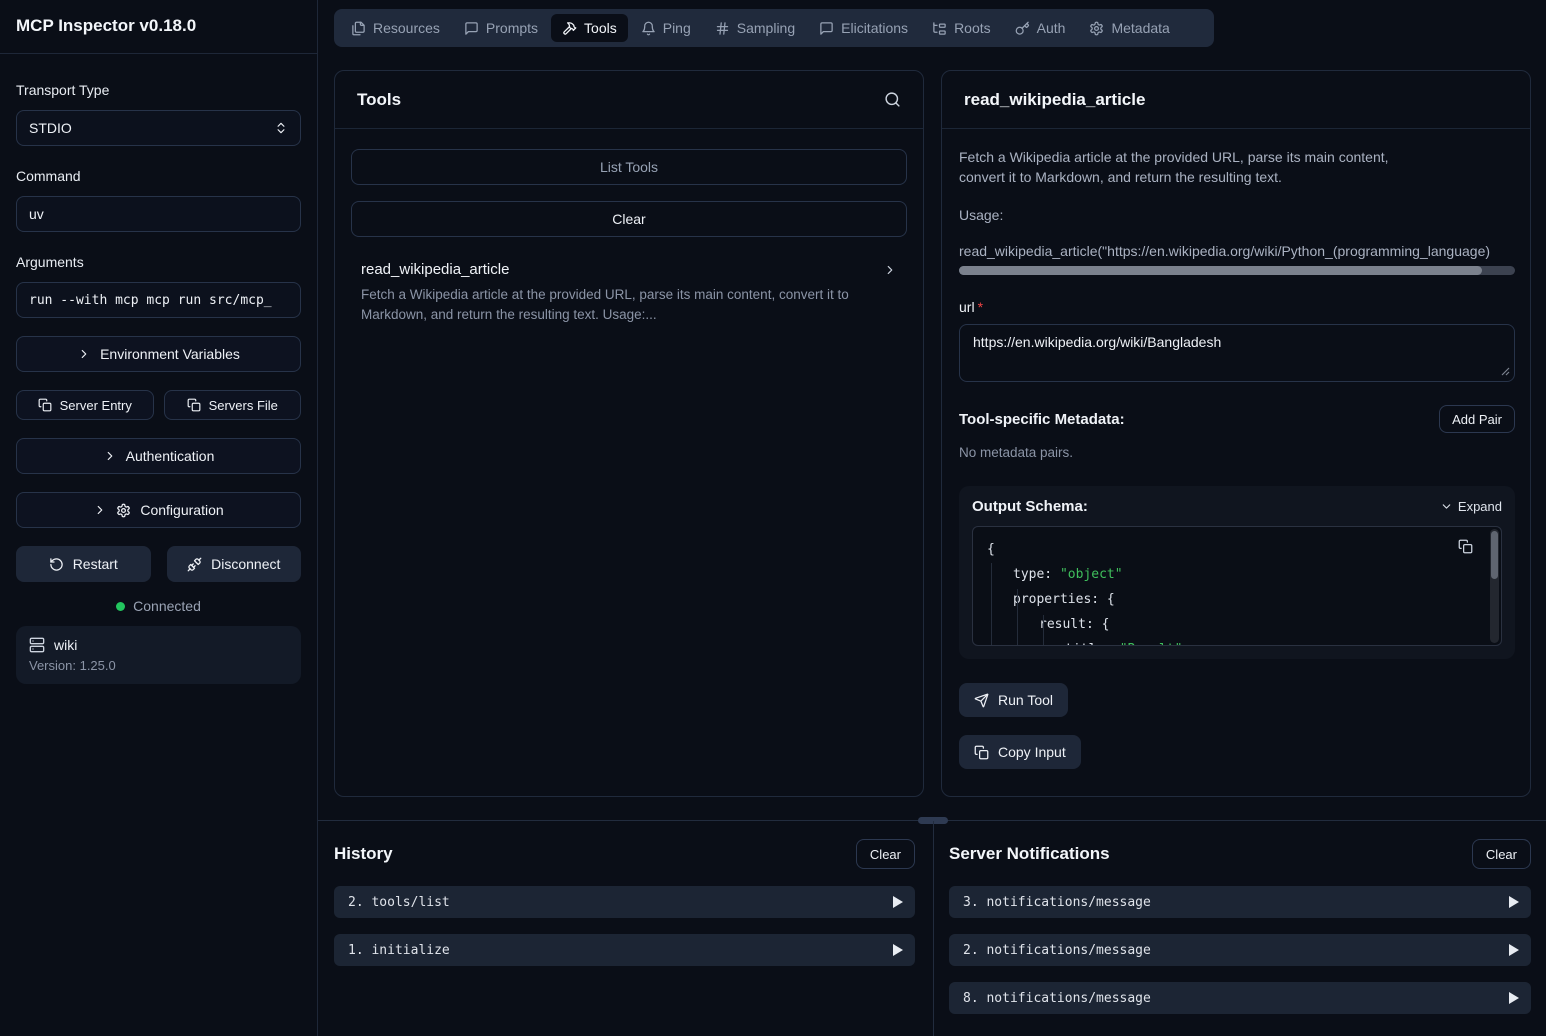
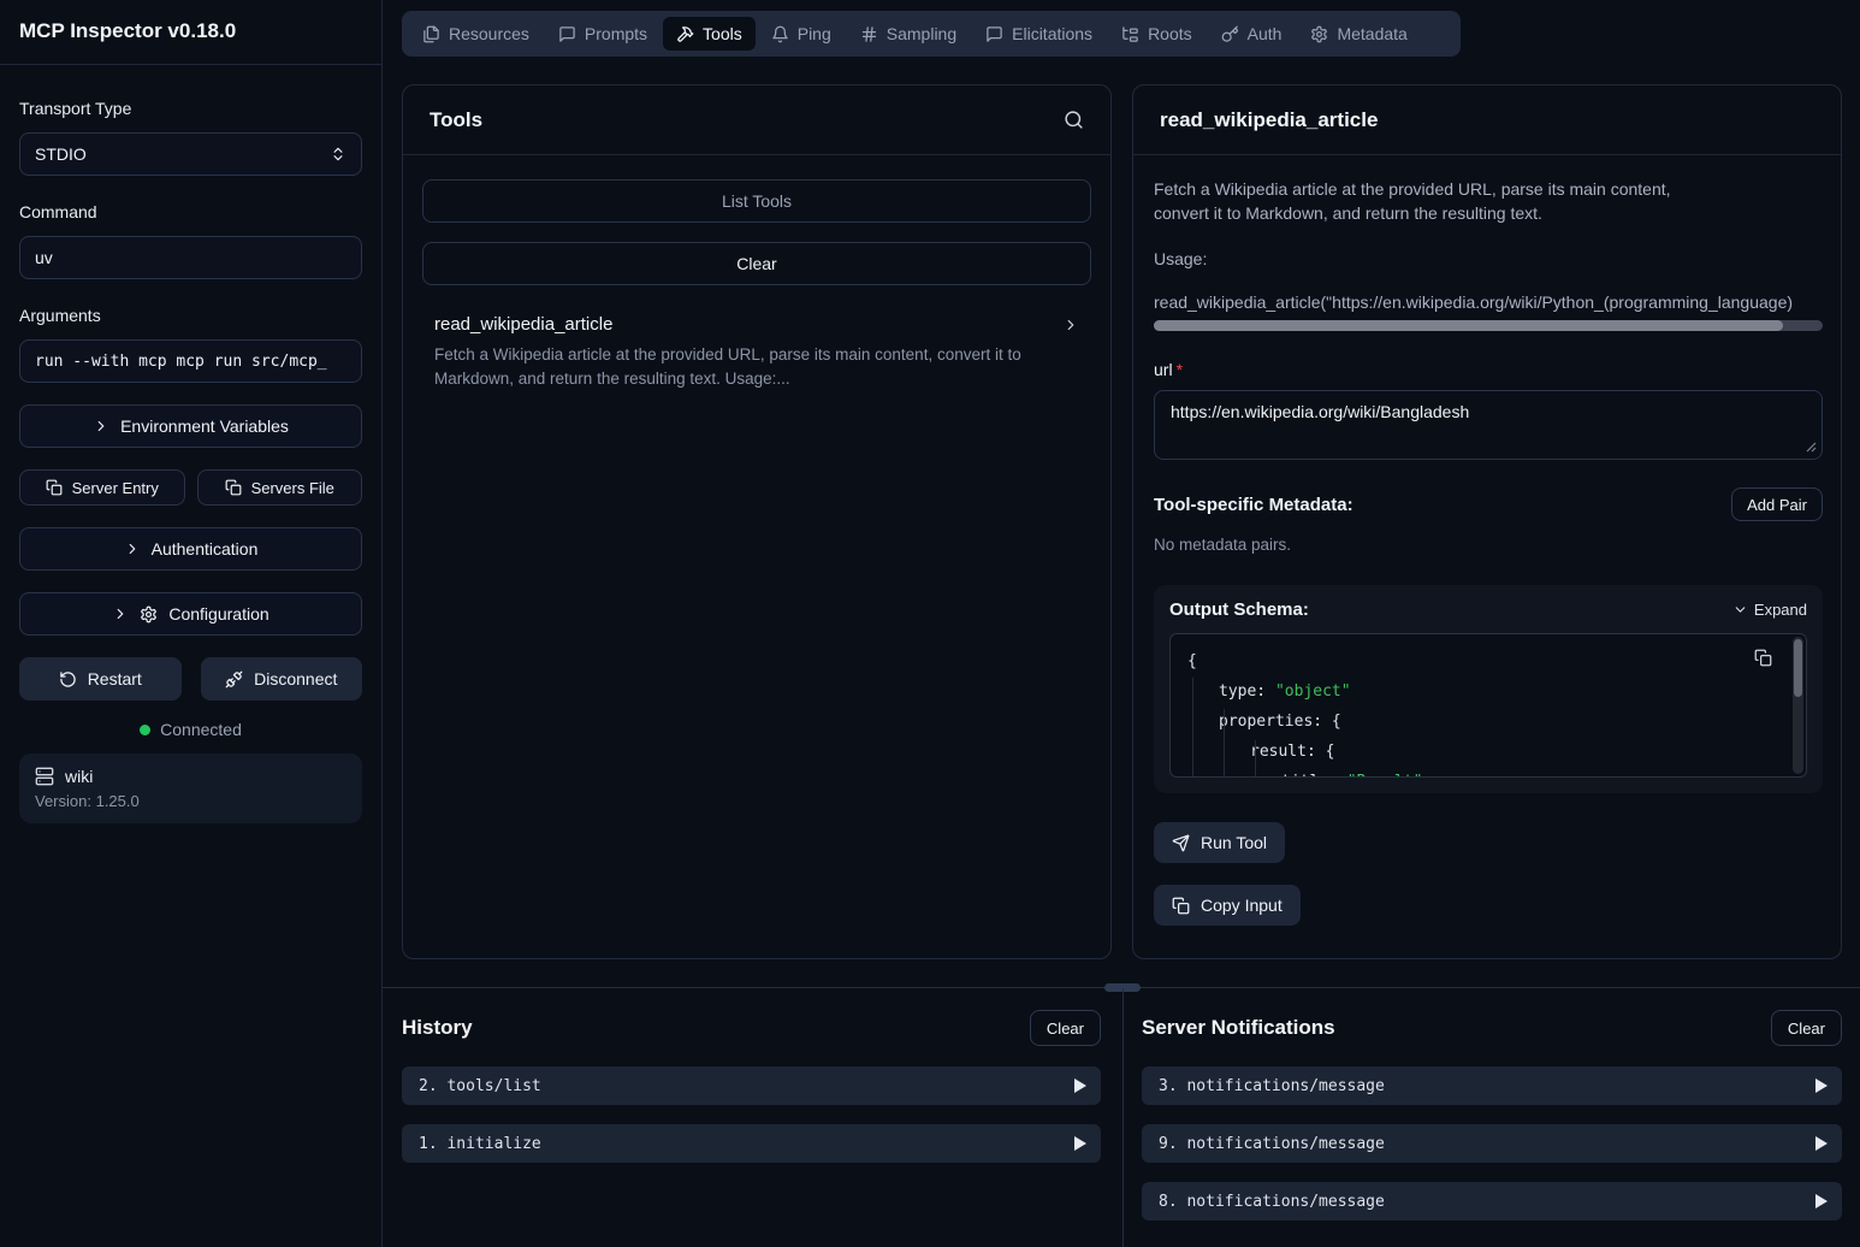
  MCP Inspector v0.18.0
  Transport Type
  STDIO
  Command
  uv
  Arguments
  run --with mcp mcp run src/mcp_
  Environment Variables
  Server Entry
  Servers File
  Authentication
  Configuration
  Restart
  Disconnect
  Connected
  wiki
  Version: 1.25.0
  Resources
  Prompts
  Tools
  Ping
  Sampling
  Elicitations
  Roots
  Auth
  Metadata
  Tools
  List Tools
  Clear
  read_wikipedia_article
  Fetch a Wikipedia article at the provided URL, parse its main content, convert it to Markdown, and return the resulting text. Usage:...
  read_wikipedia_article
  Fetch a Wikipedia article at the provided URL, parse its main content, convert it to Markdown, and return the resulting text.
  Usage:
  read_wikipedia_article("https://en.wikipedia.org/wiki/Python_(programming_language)
  url *
  https://en.wikipedia.org/wiki/Bangladesh
  Tool-specific Metadata:
  Add Pair
  No metadata pairs.
  Output Schema:
  Expand
  {
  type: "object"
  roperties: {
  esult: {
  Run Tool
  Copy Input
  History
  Clear
  2. tools/list
  1. initialize
  Server Notifications
  Clear
  3. notifications/message
- 2. notifications/message
+ 9. notifications/message
  8. notifications/message
